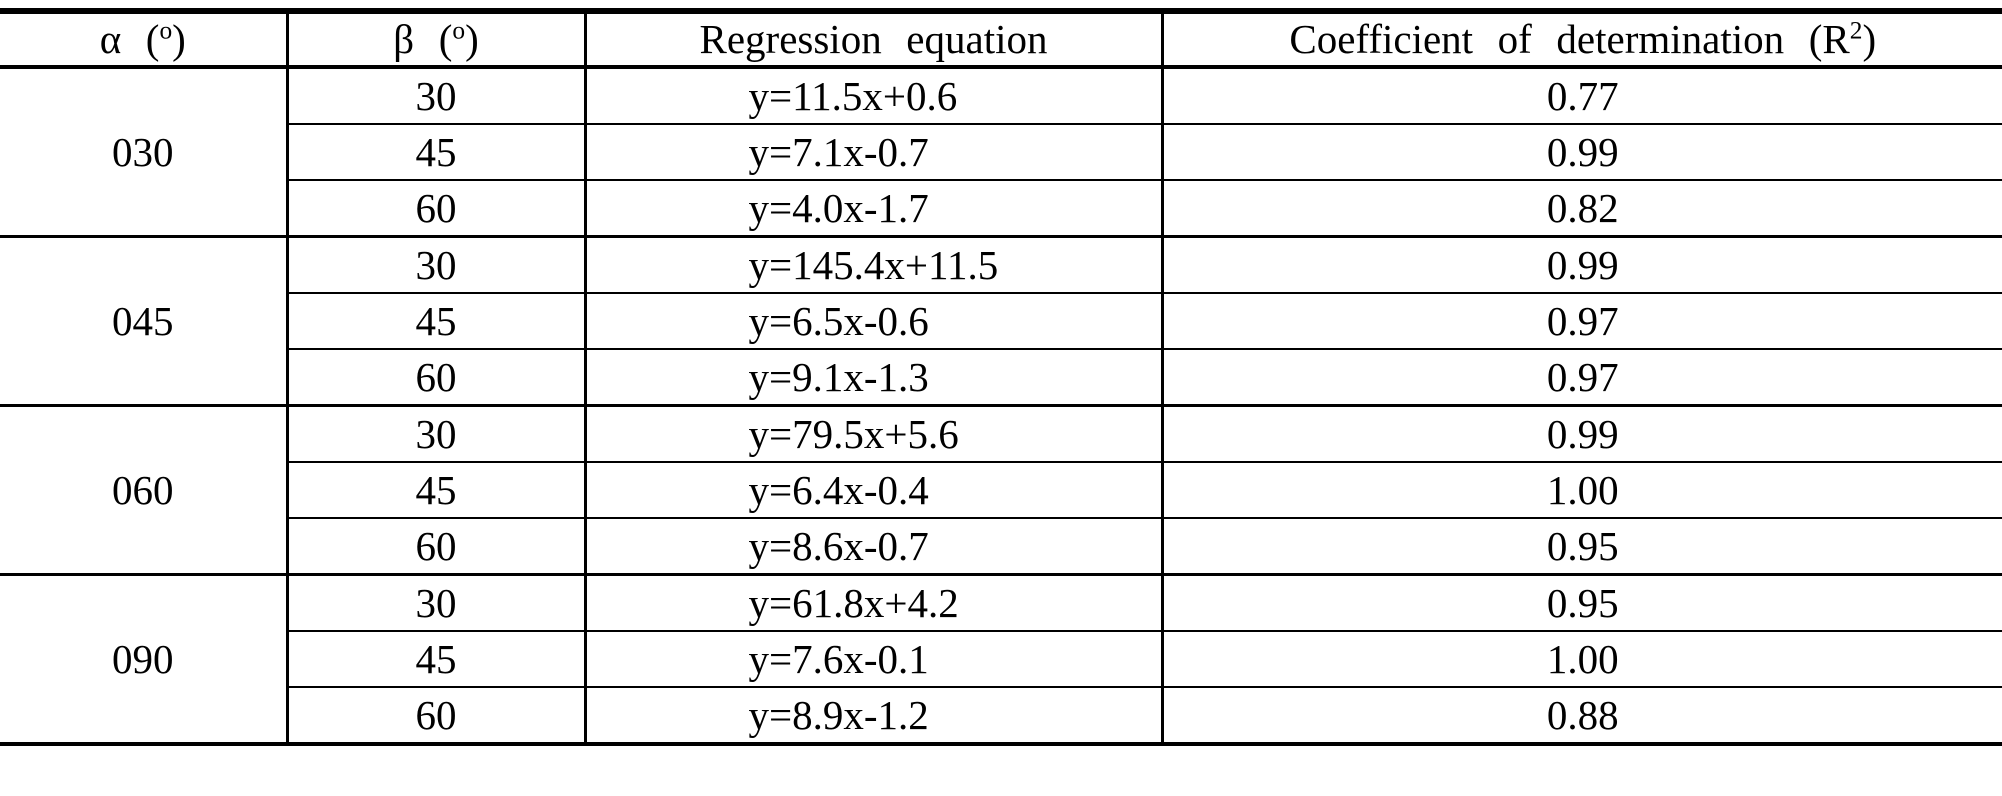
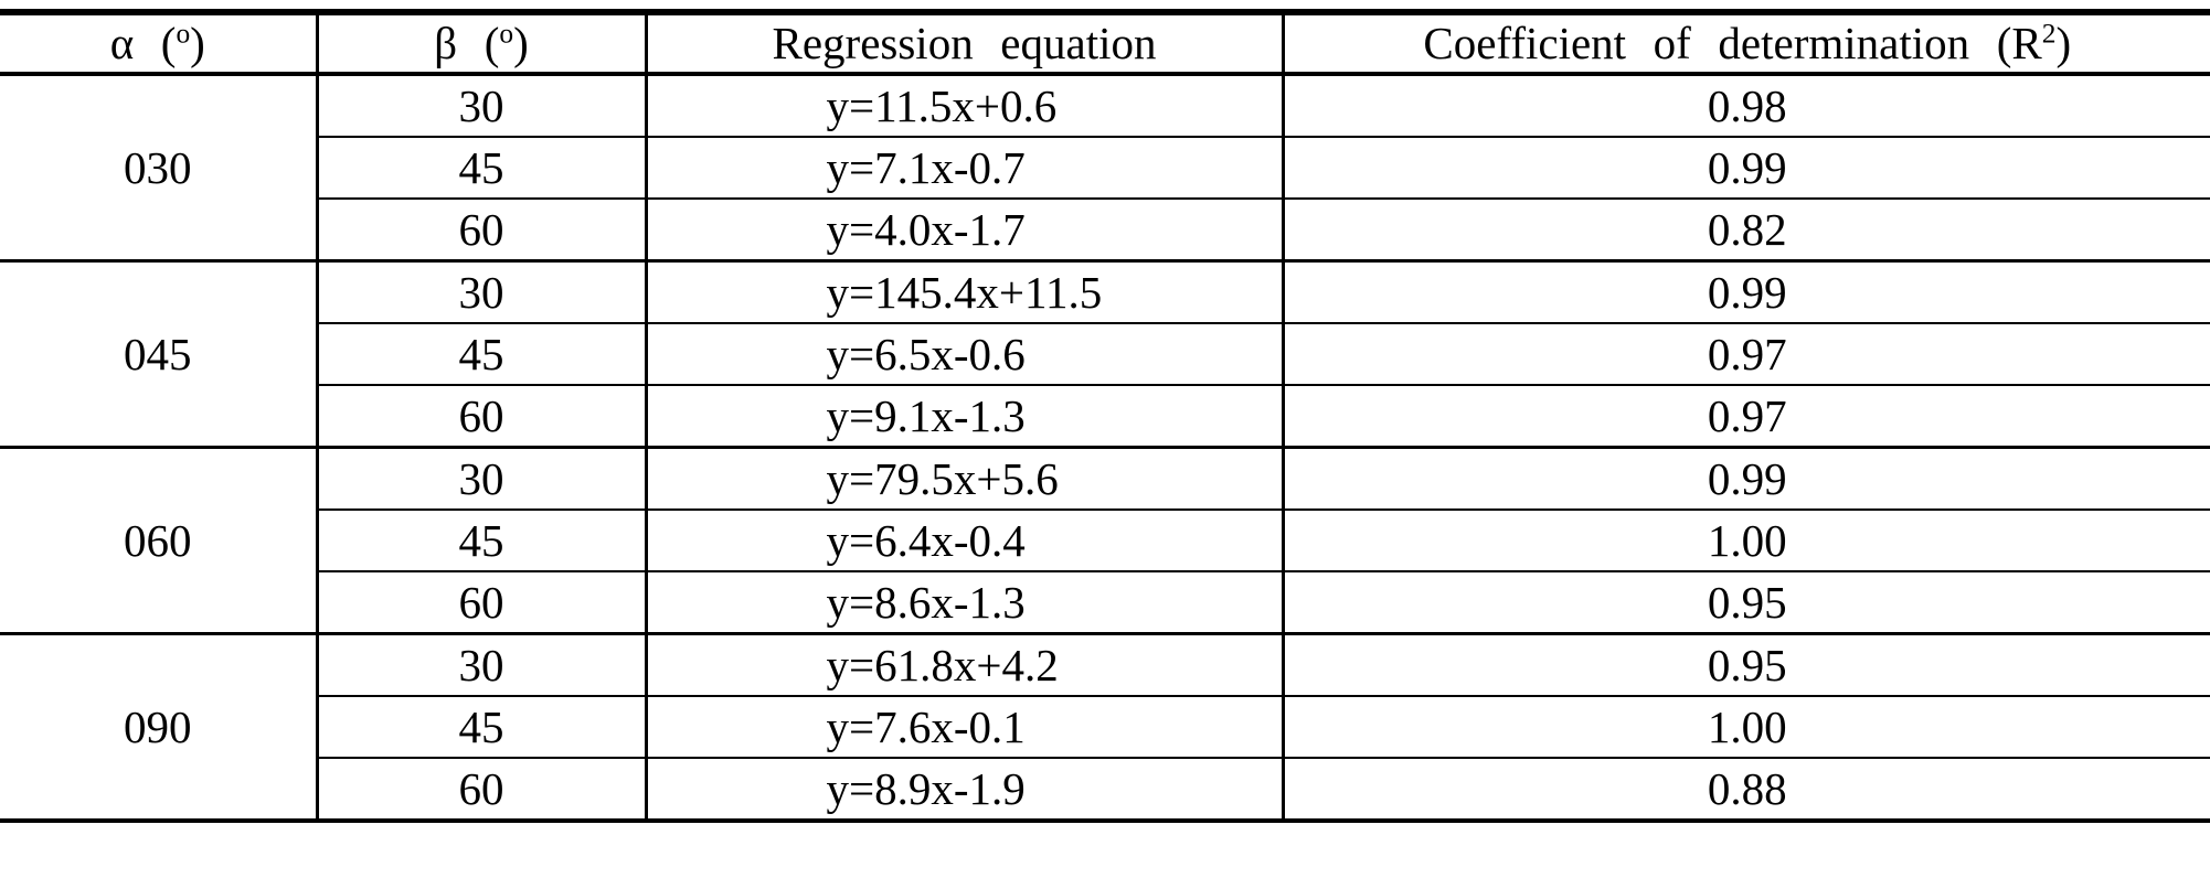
  α (o)	β (o)	Regression equation	Coefficient of determination (R2)
- 030	30	y=11.5x+0.6	0.77
+ 030	30	y=11.5x+0.6	0.98
  45	y=7.1x-0.7	0.99
  60	y=4.0x-1.7	0.82
  045	30	y=145.4x+11.5	0.99
  45	y=6.5x-0.6	0.97
  60	y=9.1x-1.3	0.97
  060	30	y=79.5x+5.6	0.99
  45	y=6.4x-0.4	1.00
- 60	y=8.6x-0.7	0.95
+ 60	y=8.6x-1.3	0.95
  090	30	y=61.8x+4.2	0.95
  45	y=7.6x-0.1	1.00
- 60	y=8.9x-1.2	0.88
+ 60	y=8.9x-1.9	0.88
